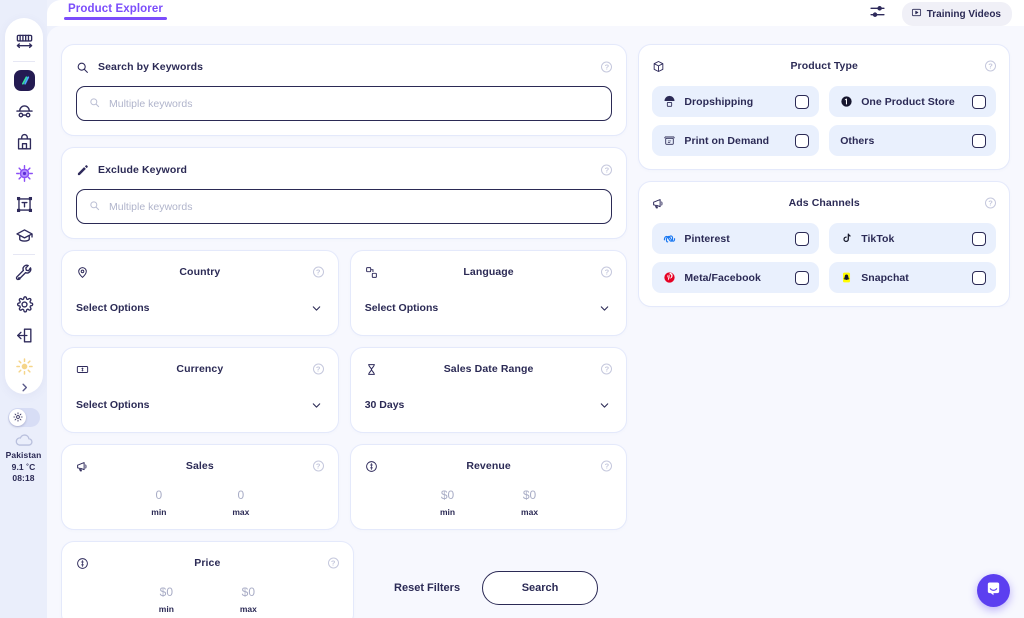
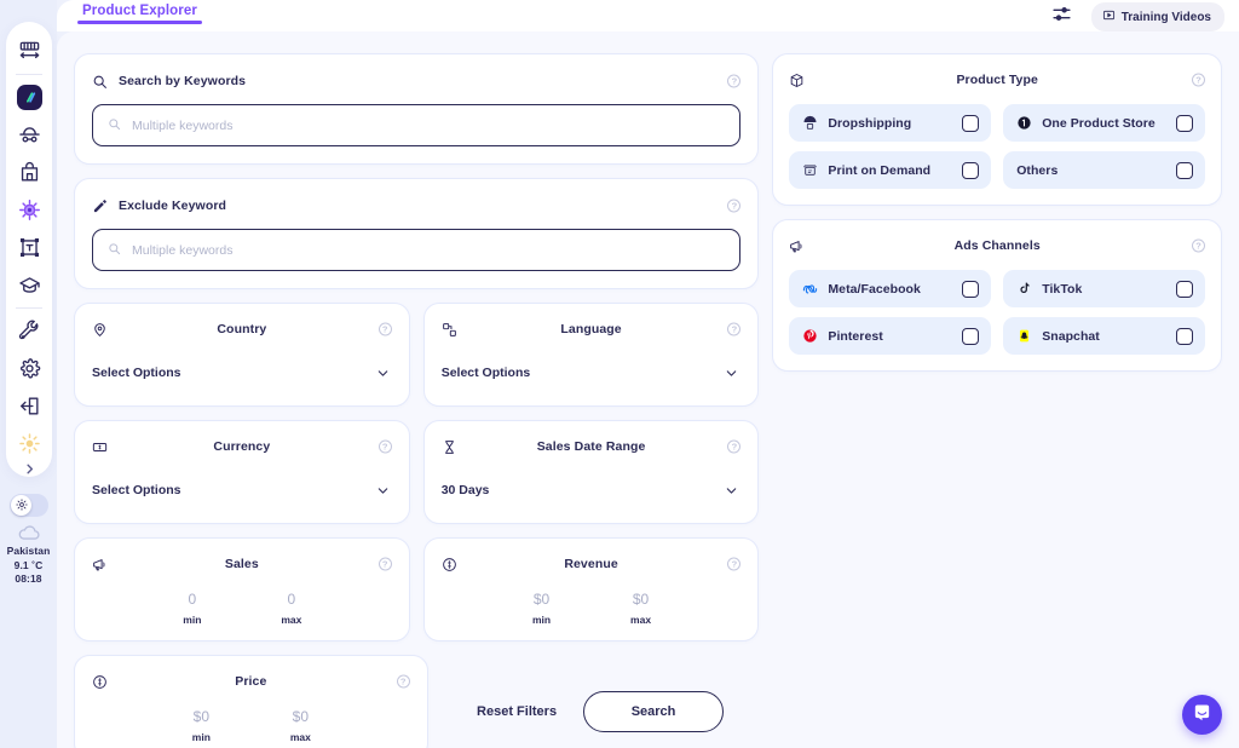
  Pakistan
  9.1 ˚C
  08:18
  Product Explorer
  Training Videos
  Search by Keywords
  ?
  Multiple keywords
  Exclude Keyword
  ?
  Multiple keywords
  Country
  ?
  Select Options
  Language
  ?
  Select Options
  Currency
  ?
  Select Options
  Sales Date Range
  ?
  30 Days
  Sales
  ?
  0
  min
  0
  max
  Revenue
  ?
  $0
  min
  $0
  max
  Price
  ?
  $0
  min
  $0
  max
  Reset Filters
  Search
  Product Type
  ?
  Dropshipping
  One Product Store
  Print on Demand
  Others
  Ads Channels
  ?
- Pinterest
+ Meta/Facebook
  TikTok
- Meta/Facebook
+ Pinterest
  Snapchat
